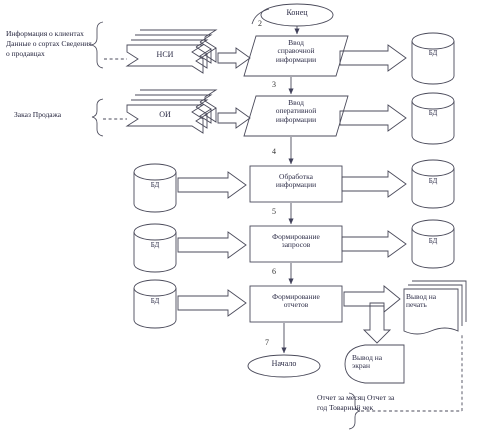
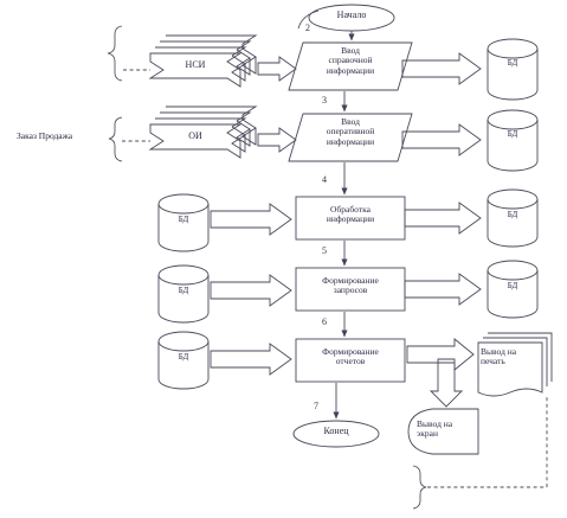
- Информация о клиентах Данные о сортах Сведения о продавцах
  Заказ Продажа
  НСИ
  ОИ
- Конец
+ Начало
  2
  Ввод
  справочной
  информации
  3
  Ввод
  оперативной
  информации
  4
  Обработка
  информации
  5
  Формирование
  запросов
  6
  Формирование
  отчетов
  7
- Начало
+ Конец
  БД
  БД
  БД
  БД
  БД
  БД
  БД
  Вывод на
  печать
  Вывод на
  экран
- Отчет за месяц Отчет за год Товарный чек
